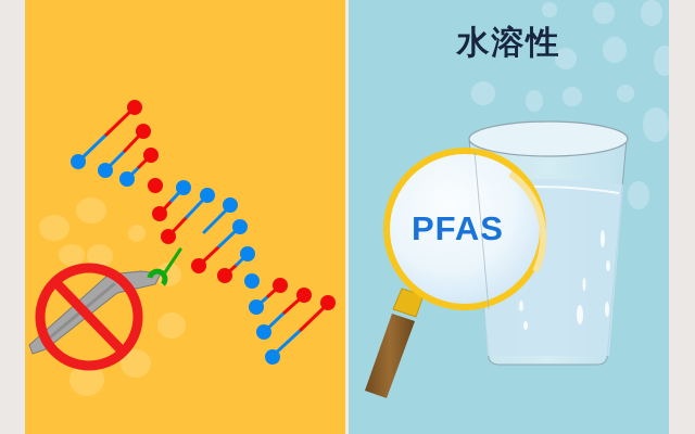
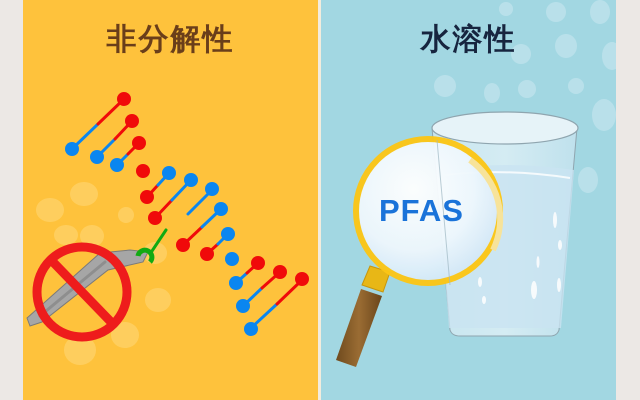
+ 非分解性
  水溶性
  PFAS
